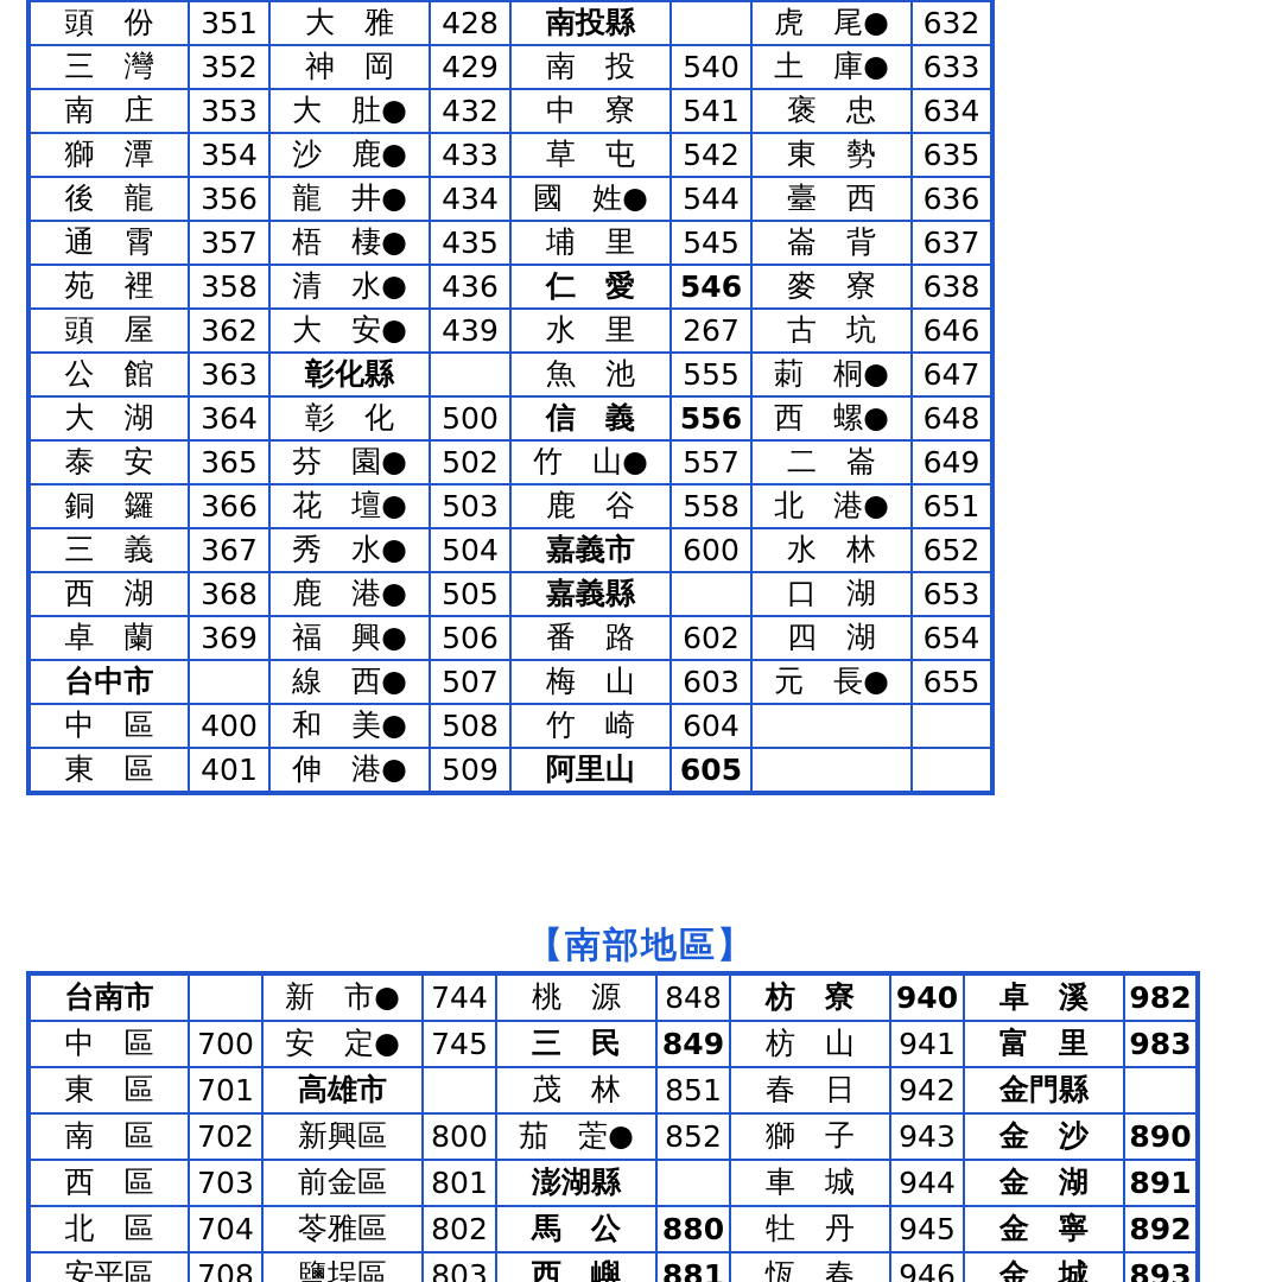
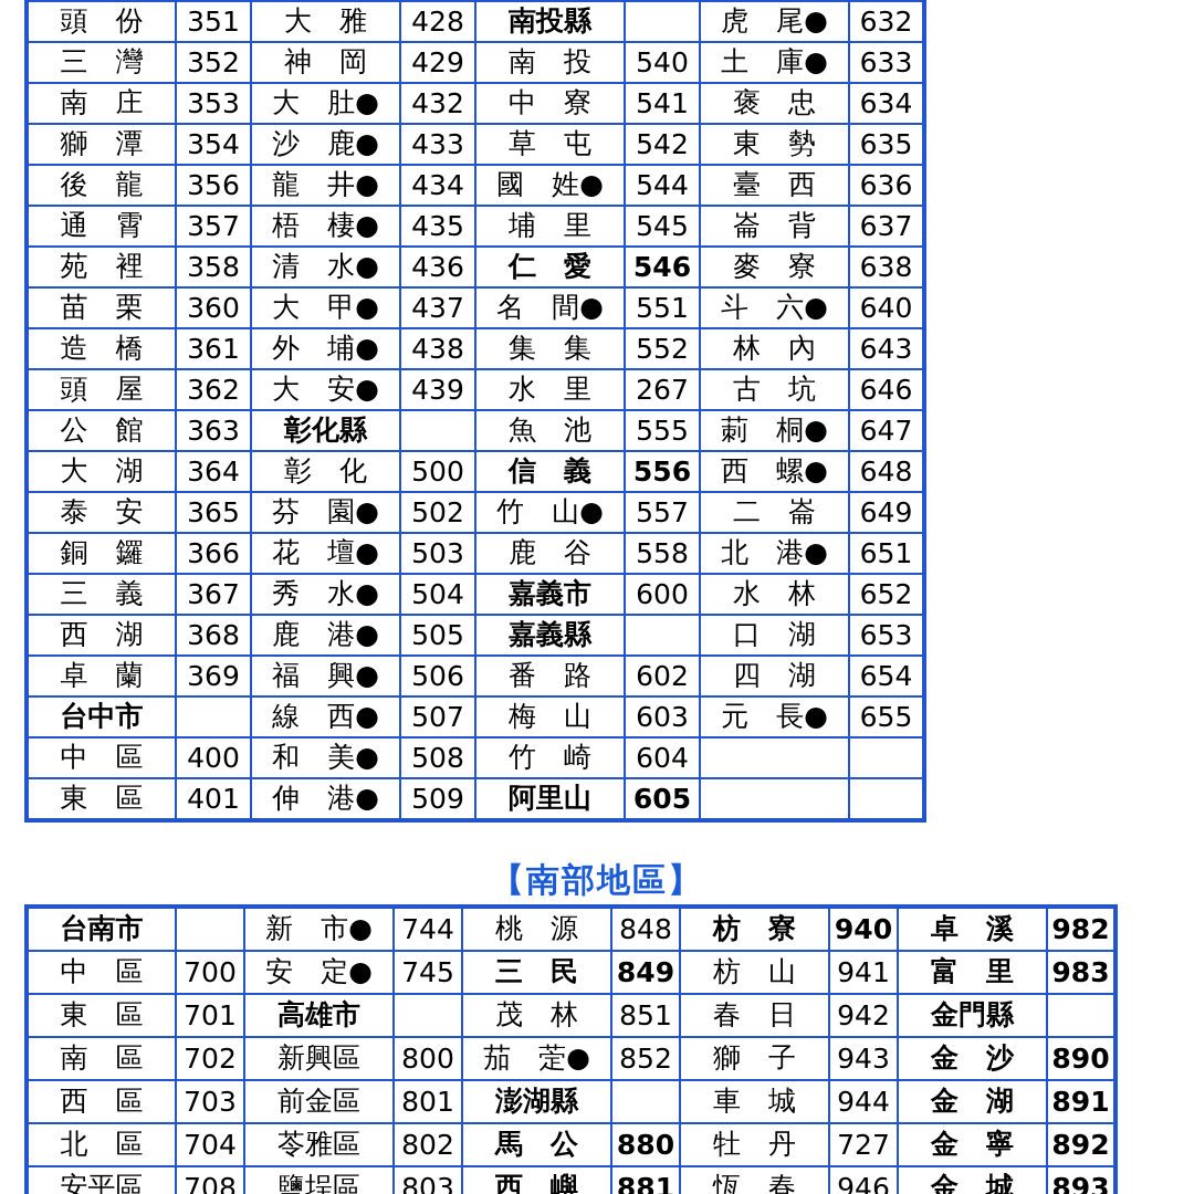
  頭 份	351	大 雅	428	南投縣		虎 尾●	632
  三 灣	352	神 岡	429	南 投	540	土 庫●	633
  南 庄	353	大 肚●	432	中 寮	541	褒 忠	634
  獅 潭	354	沙 鹿●	433	草 屯	542	東 勢	635
  後 龍	356	龍 井●	434	國 姓●	544	臺 西	636
  通 霄	357	梧 棲●	435	埔 里	545	崙 背	637
  苑 裡	358	清 水●	436	仁 愛	546	麥 寮	638
+ 苗 栗	360	大 甲●	437	名 間●	551	斗 六●	640
+ 造 橋	361	外 埔●	438	集 集	552	林 內	643
  頭 屋	362	大 安●	439	水 里	267	古 坑	646
  公 館	363	彰化縣		魚 池	555	莿 桐●	647
  大 湖	364	彰 化	500	信 義	556	西 螺●	648
  泰 安	365	芬 園●	502	竹 山●	557	二 崙	649
  銅 鑼	366	花 壇●	503	鹿 谷	558	北 港●	651
  三 義	367	秀 水●	504	嘉義市	600	水 林	652
  西 湖	368	鹿 港●	505	嘉義縣		口 湖	653
  卓 蘭	369	福 興●	506	番 路	602	四 湖	654
  台中市		線 西●	507	梅 山	603	元 長●	655
  中 區	400	和 美●	508	竹 崎	604
  東 區	401	伸 港●	509	阿里山	605
  【南部地區】
  台南市		新 市●	744	桃 源	848	枋 寮	940	卓 溪	982
  中 區	700	安 定●	745	三 民	849	枋 山	941	富 里	983
  東 區	701	高雄市		茂 林	851	春 日	942	金門縣
  南 區	702	新興區	800	茄 萣●	852	獅 子	943	金 沙	890
  西 區	703	前金區	801	澎湖縣		車 城	944	金 湖	891
- 北 區	704	苓雅區	802	馬 公	880	牡 丹	945	金 寧	892
+ 北 區	704	苓雅區	802	馬 公	880	牡 丹	727	金 寧	892
  安平區	708	鹽埕區	803	西 嶼	881	恆 春	946	金 城	893
